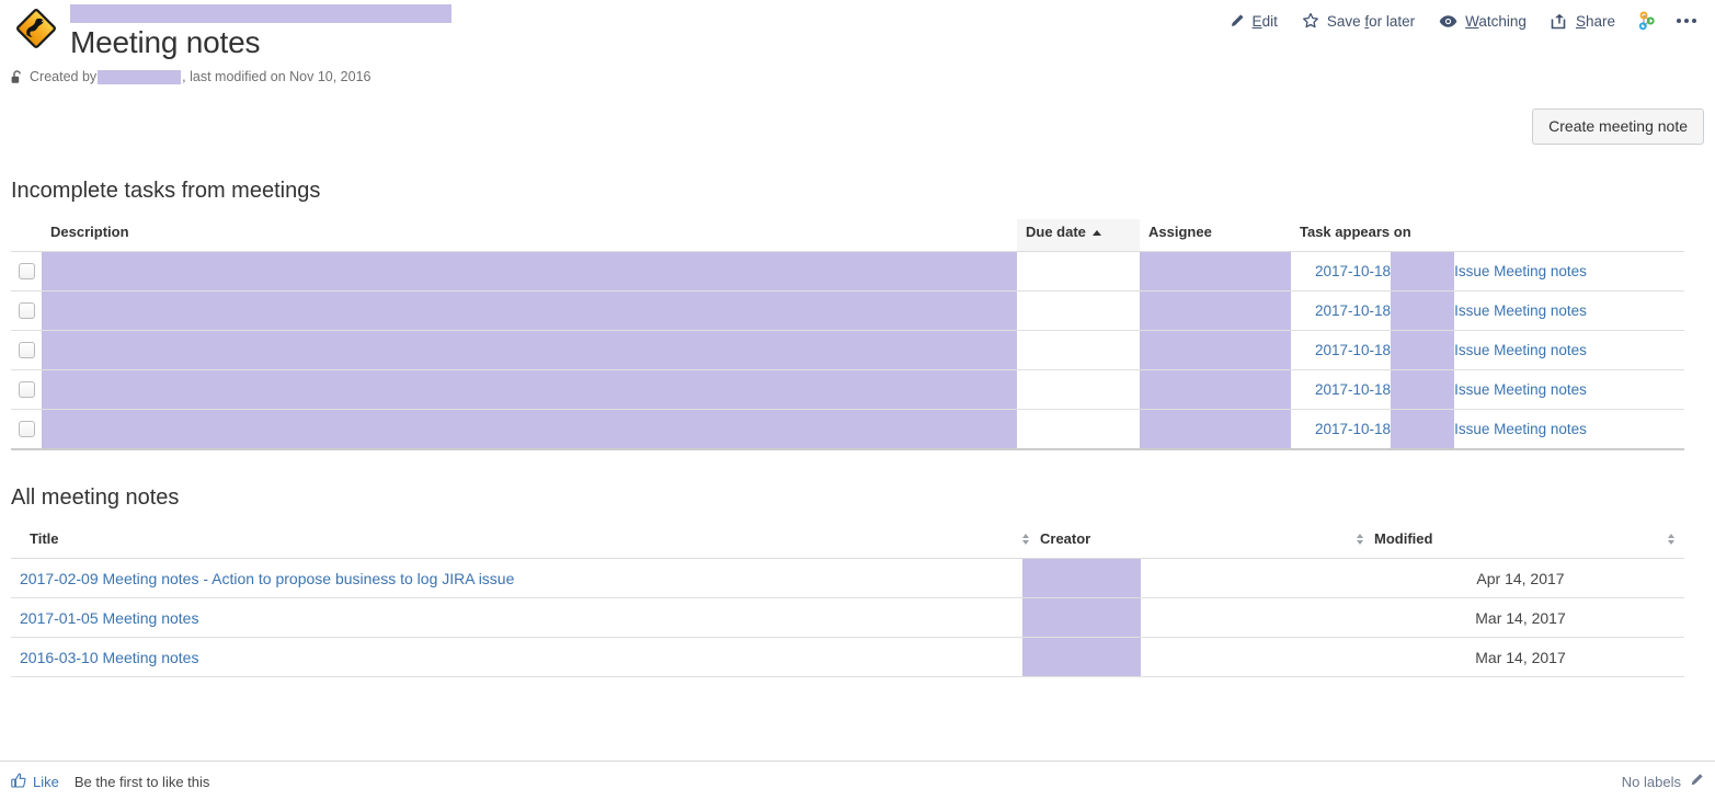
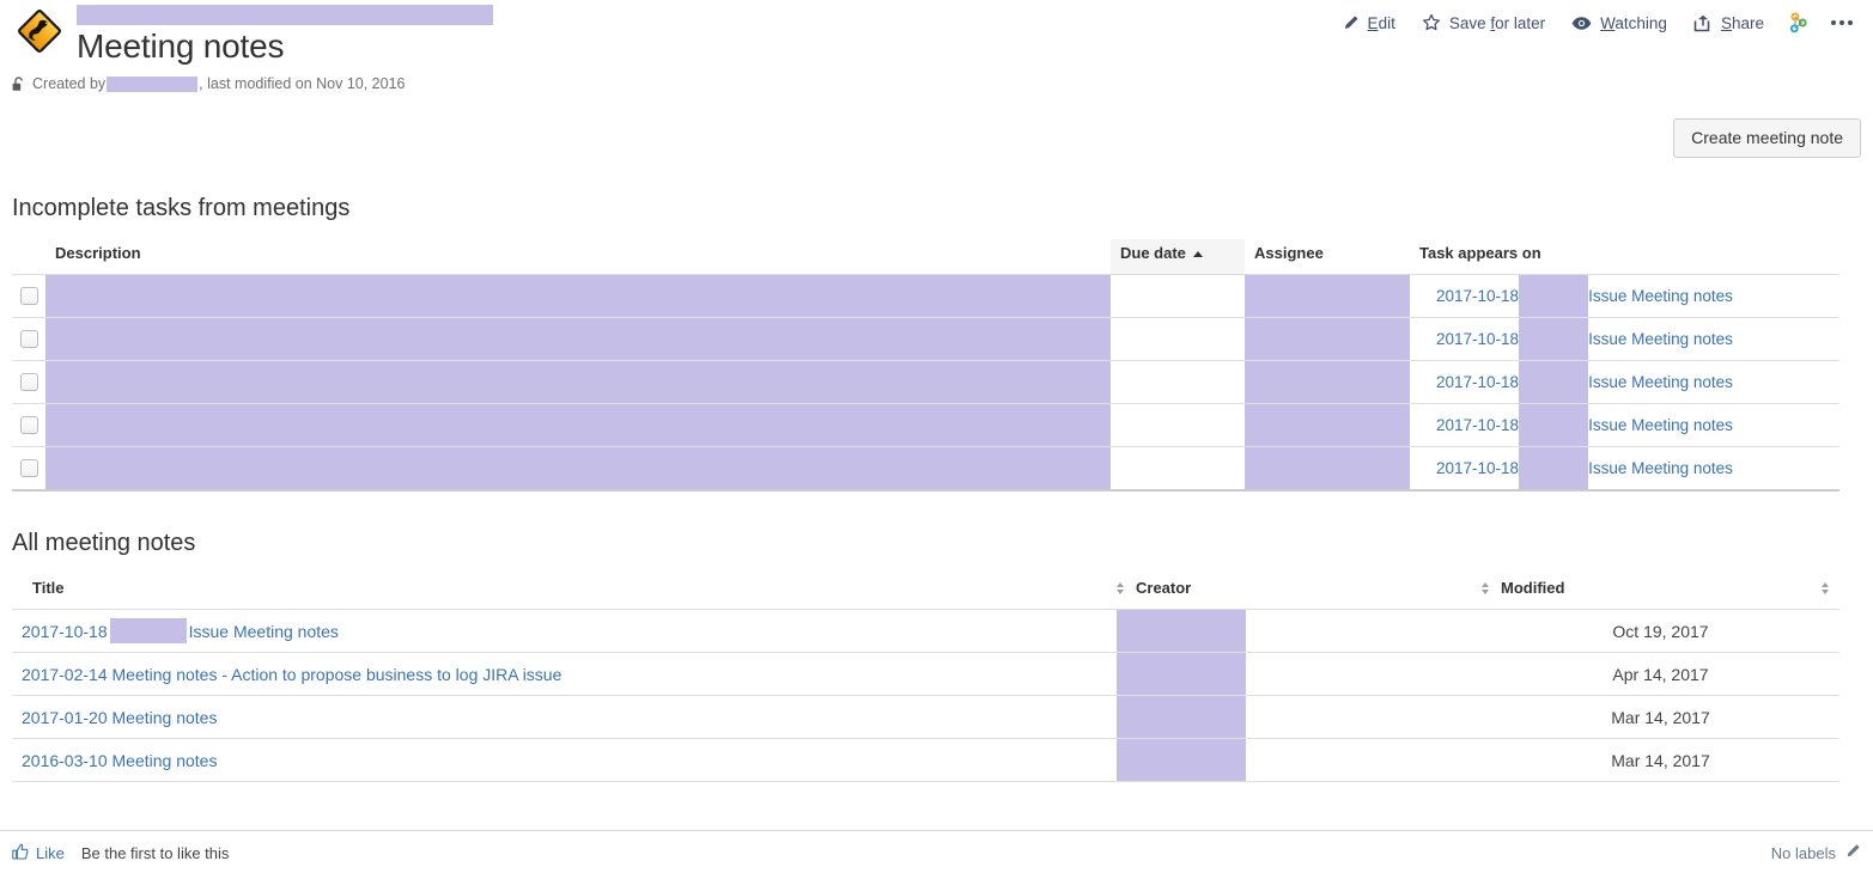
  Meeting notes
  Created by
  , last modified on Nov 10, 2016
  Edit
  Save for later
  Watching
  Share
  Create meeting note
  Incomplete tasks from meetings
  	Description	Due date	Assignee	Task appears on
  				2017-10-18 Issue Meeting notes
  				2017-10-18 Issue Meeting notes
  				2017-10-18 Issue Meeting notes
  				2017-10-18 Issue Meeting notes
  				2017-10-18 Issue Meeting notes
  All meeting notes
  Title	Creator	Modified
+ 2017-10-18 Issue Meeting notes		Oct 19, 2017
- 2017-02-09 Meeting notes - Action to propose business to log JIRA issue		Apr 14, 2017
+ 2017-02-14 Meeting notes - Action to propose business to log JIRA issue		Apr 14, 2017
- 2017-01-05 Meeting notes		Mar 14, 2017
+ 2017-01-20 Meeting notes		Mar 14, 2017
  2016-03-10 Meeting notes		Mar 14, 2017
  Like
  Be the first to like this
  No labels
